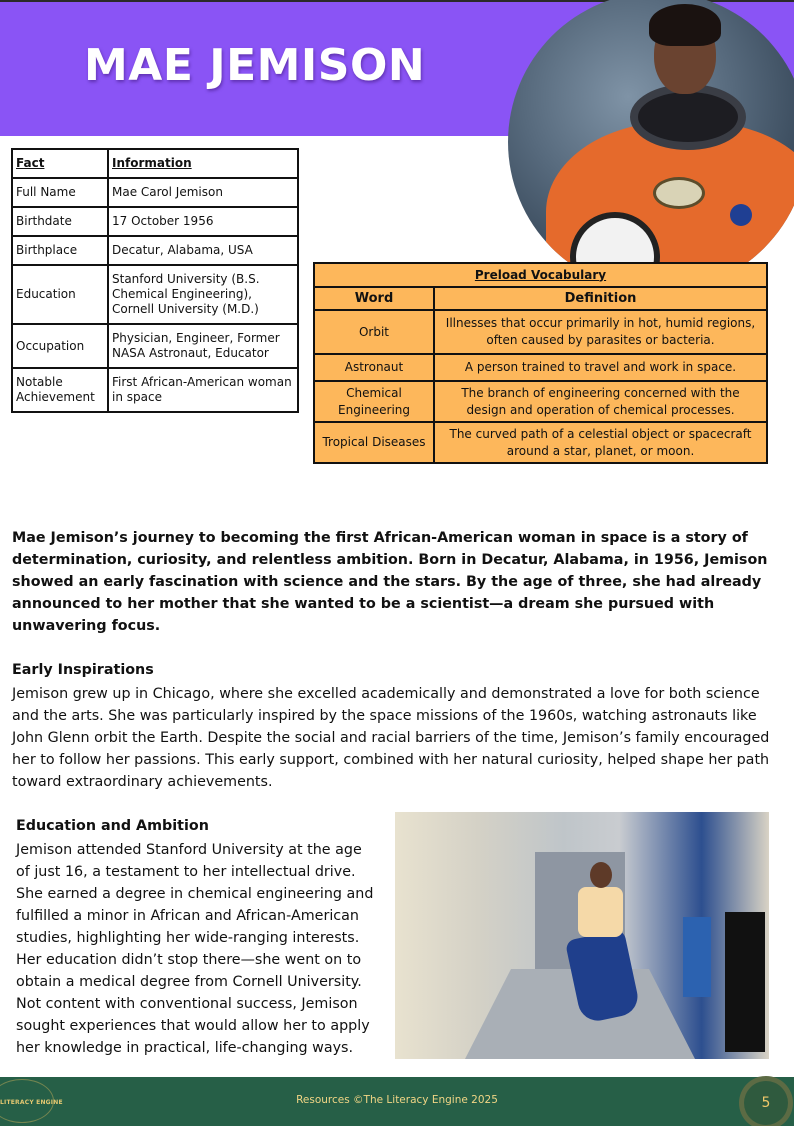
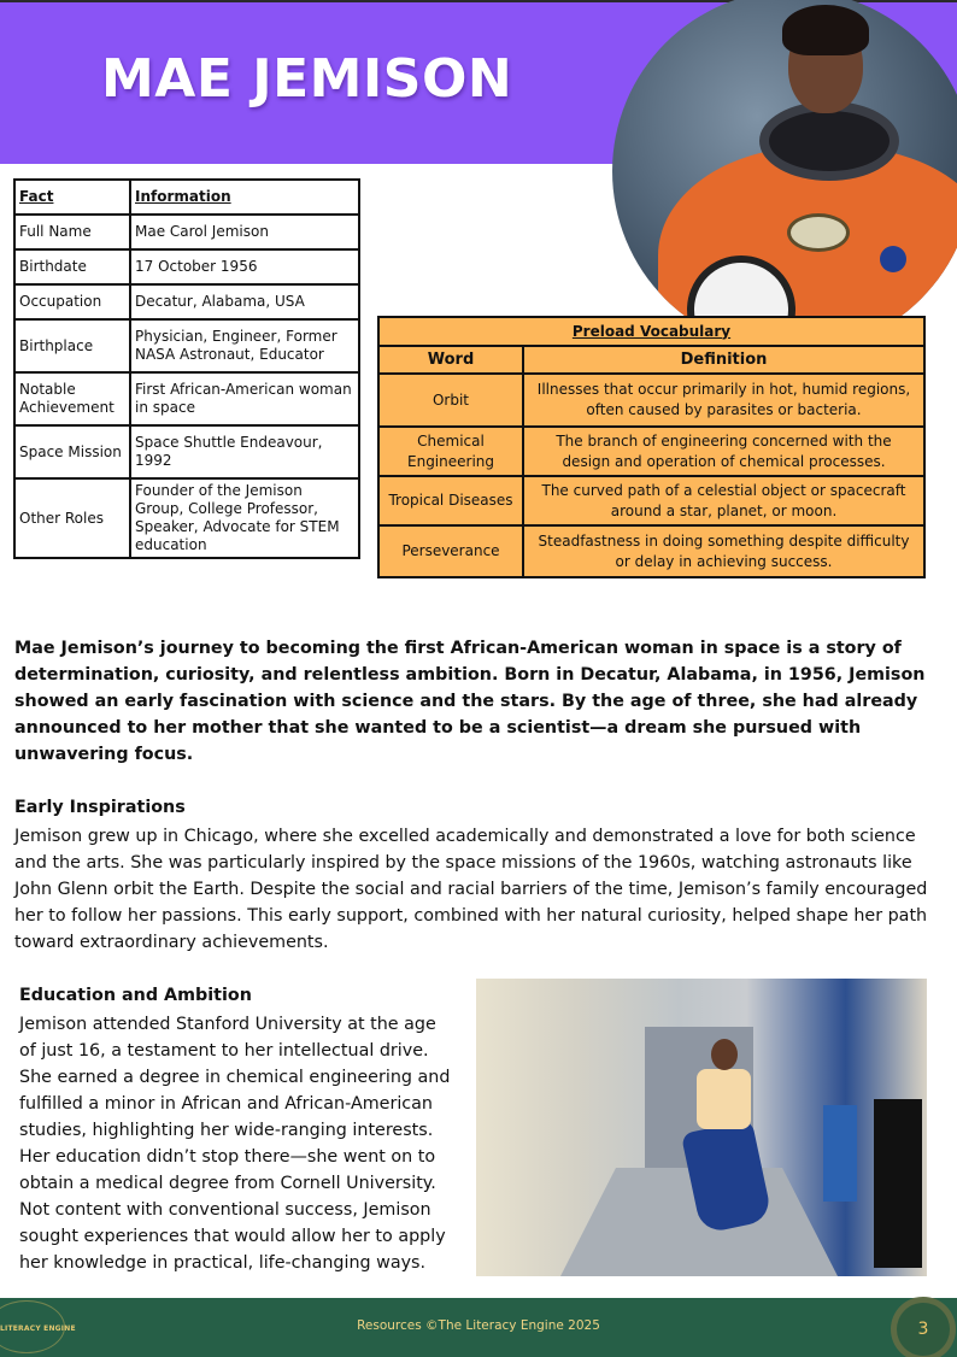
  MAE JEMISON
  Fact	Information
  Full Name	Mae Carol Jemison
  Birthdate	17 October 1956
- Birthplace	Decatur, Alabama, USA
+ Occupation	Decatur, Alabama, USA
- Education	Stanford University (B.S. Chemical Engineering), Cornell University (M.D.)
- Occupation	Physician, Engineer, Former NASA Astronaut, Educator
+ Birthplace	Physician, Engineer, Former NASA Astronaut, Educator
  Notable Achievement	First African-American woman in space
+ Space Mission	Space Shuttle Endeavour, 1992
+ Other Roles	Founder of the Jemison Group, College Professor, Speaker, Advocate for STEM education
  Preload Vocabulary
  Word	Definition
  Orbit	Illnesses that occur primarily in hot, humid regions, often caused by parasites or bacteria.
- Astronaut	A person trained to travel and work in space.
  Chemical Engineering	The branch of engineering concerned with the design and operation of chemical processes.
  Tropical Diseases	The curved path of a celestial object or spacecraft around a star, planet, or moon.
+ Perseverance	Steadfastness in doing something despite difficulty or delay in achieving success.
  Mae Jemison’s journey to becoming the first African-American woman in space is a story of determination, curiosity, and relentless ambition. Born in Decatur, Alabama, in 1956, Jemison showed an early fascination with science and the stars. By the age of three, she had already announced to her mother that she wanted to be a scientist—a dream she pursued with unwavering focus.
  Early Inspirations
  Jemison grew up in Chicago, where she excelled academically and demonstrated a love for both science and the arts. She was particularly inspired by the space missions of the 1960s, watching astronauts like John Glenn orbit the Earth. Despite the social and racial barriers of the time, Jemison’s family encouraged her to follow her passions. This early support, combined with her natural curiosity, helped shape her path toward extraordinary achievements.
  Education and Ambition
  Jemison attended Stanford University at the age of just 16, a testament to her intellectual drive. She earned a degree in chemical engineering and fulfilled a minor in African and African-American studies, highlighting her wide-ranging interests. Her education didn’t stop there—she went on to obtain a medical degree from Cornell University. Not content with conventional success, Jemison sought experiences that would allow her to apply her knowledge in practical, life-changing ways.
  Resources ©The Literacy Engine 2025
- 5
+ 3
